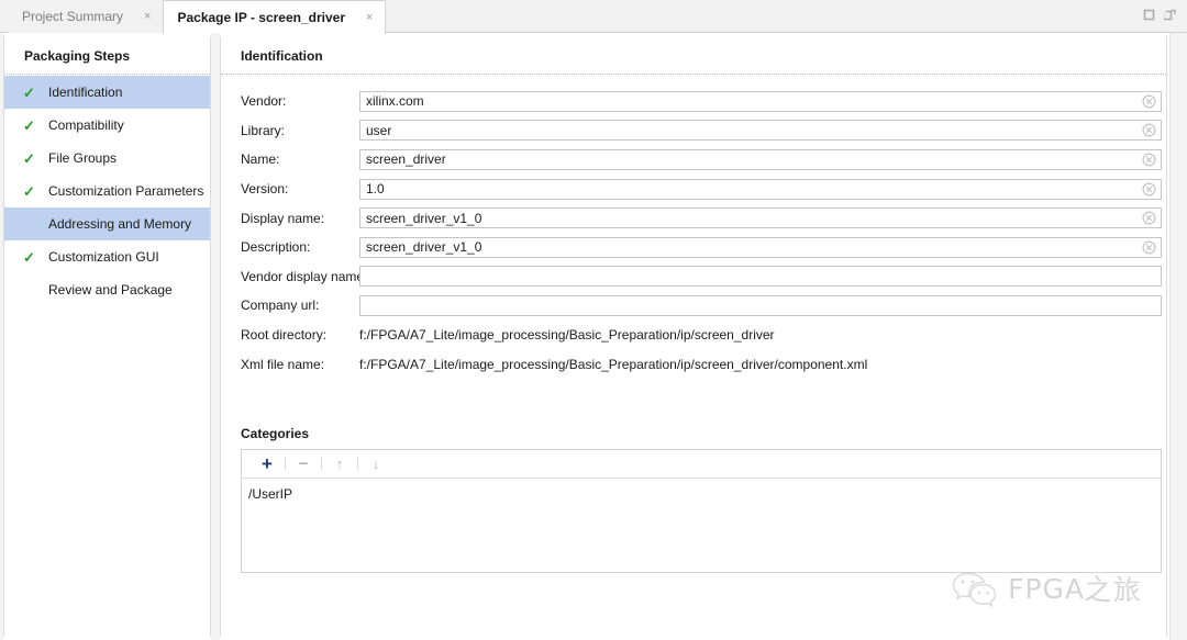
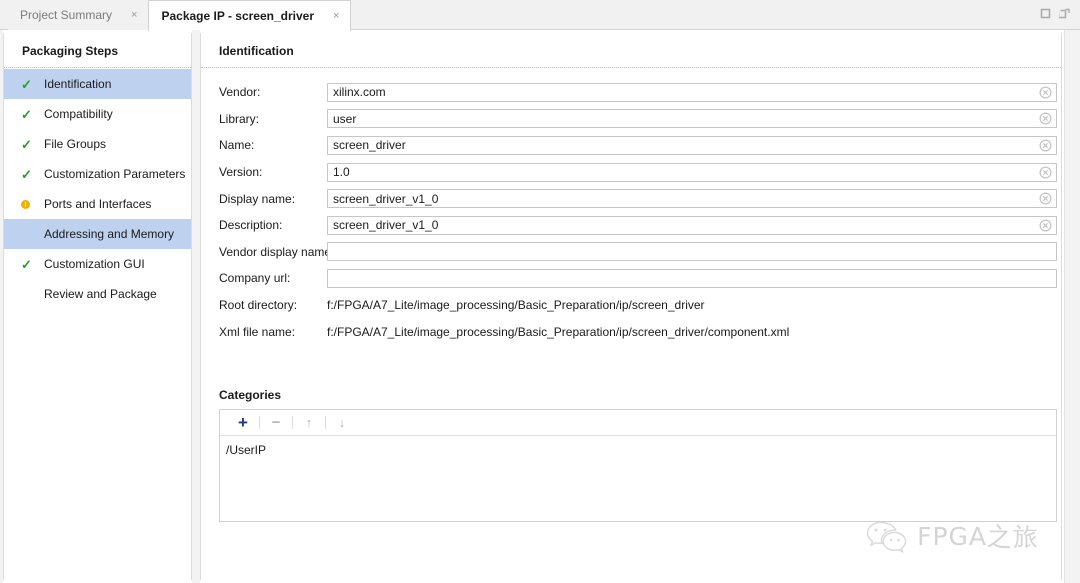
  Project Summary
  ×
  Package IP - screen_driver
  ×
  Packaging Steps
  ✓
  Identification
  ✓
  Compatibility
  ✓
  File Groups
  ✓
  Customization Parameters
+ Ports and Interfaces
  Addressing and Memory
  ✓
  Customization GUI
  Review and Package
  Identification
  Vendor:
  xilinx.com
  Library:
  user
  Name:
  screen_driver
  Version:
  1.0
  Display name:
  screen_driver_v1_0
  Description:
  screen_driver_v1_0
  Vendor display nam
  Company url:
  Root directory:
  f:/FPGA/A7_Lite/image_processing/Basic_Preparation/ip/screen_driver
  Xml file name:
  f:/FPGA/A7_Lite/image_processing/Basic_Preparation/ip/screen_driver/component.xml
  Categories
  +
  −
  ↑
  ↓
  /UserIP
  FPGA之旅
